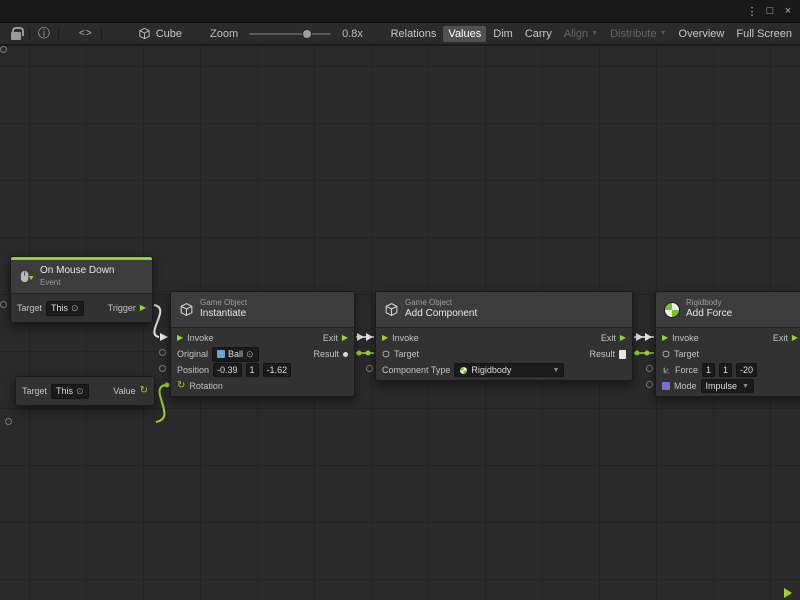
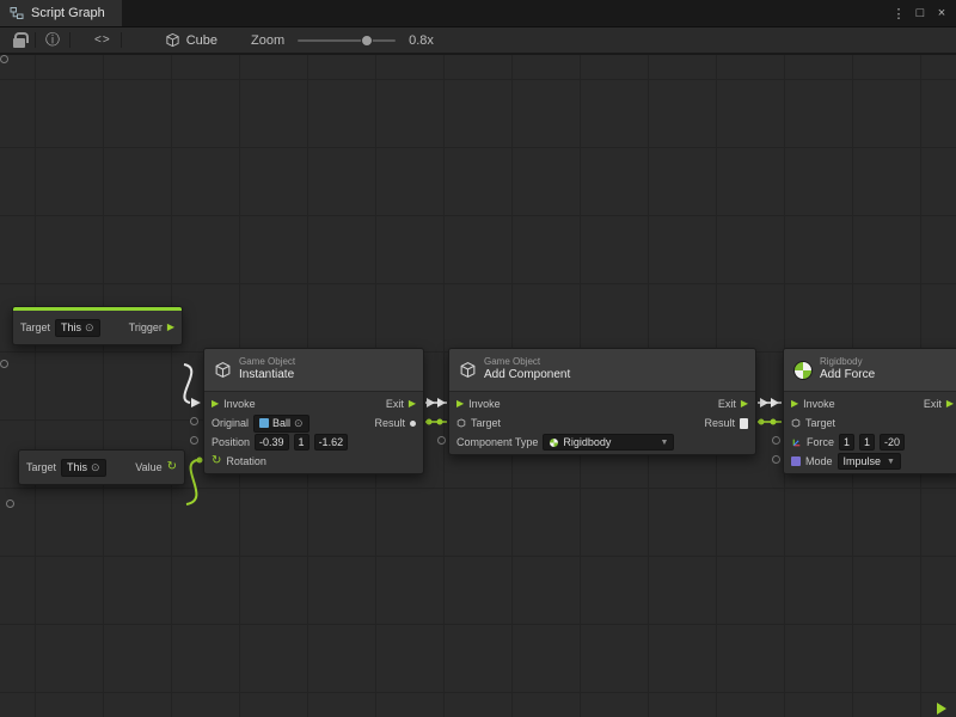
+ Script Graph
  ⋮
  □
  ×
  ⓘ
  <>
  Cube
  Zoom
  0.8x
- Relations
- Values
- Dim
- Carry
- Align
- Distribute
- Overview
- Full Screen
- On Mouse Down
- Event
  Target
  This
  ⊙
  Trigger
  ▶
  Target
  This
  ⊙
  Value
  ↻
  Game Object
  Instantiate
  ▶
  Invoke
  Exit
  ▶
  Original
  Ball
  ⊙
  Result
  Position
  -0.39
  1
  -1.62
  ↻
  Rotation
  Game Object
  Add Component
  ▶
  Invoke
  Exit
  ▶
  Target
  Result
  Component Type
  Rigidbody
  Rigidbody
  Add Force
  ▶
  Invoke
  Exit
  ▶
  Target
  Force
  1
  1
  -20
  Mode
  Impulse
